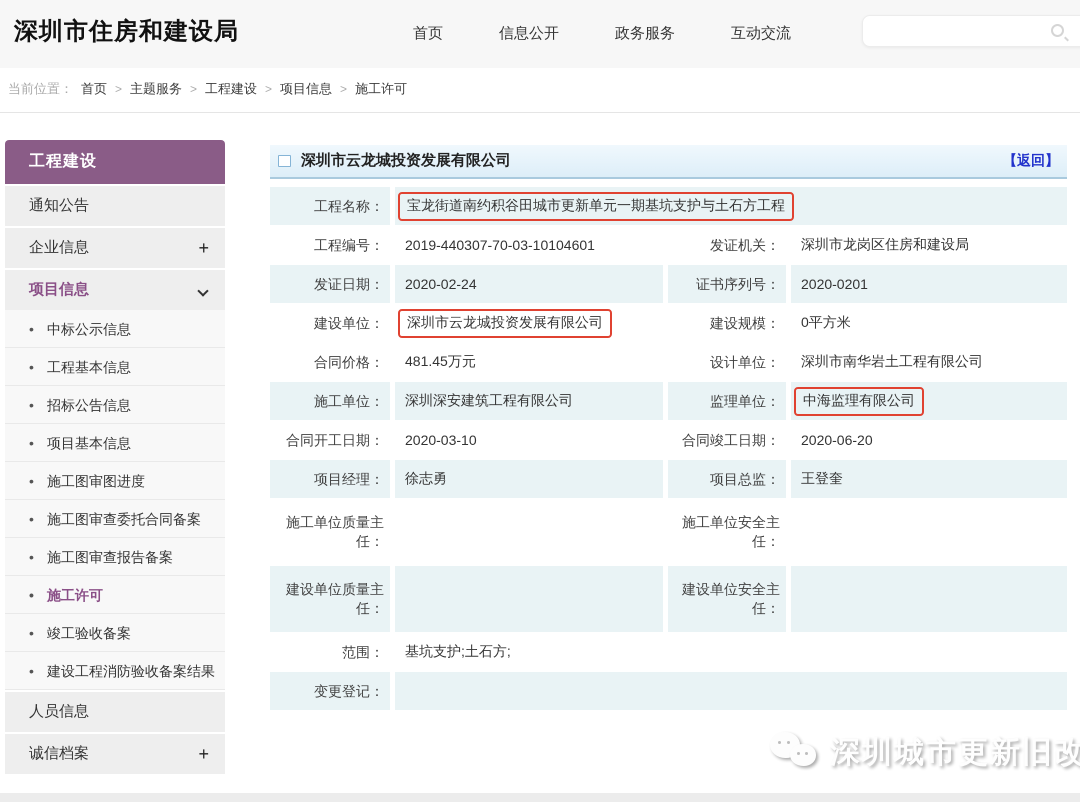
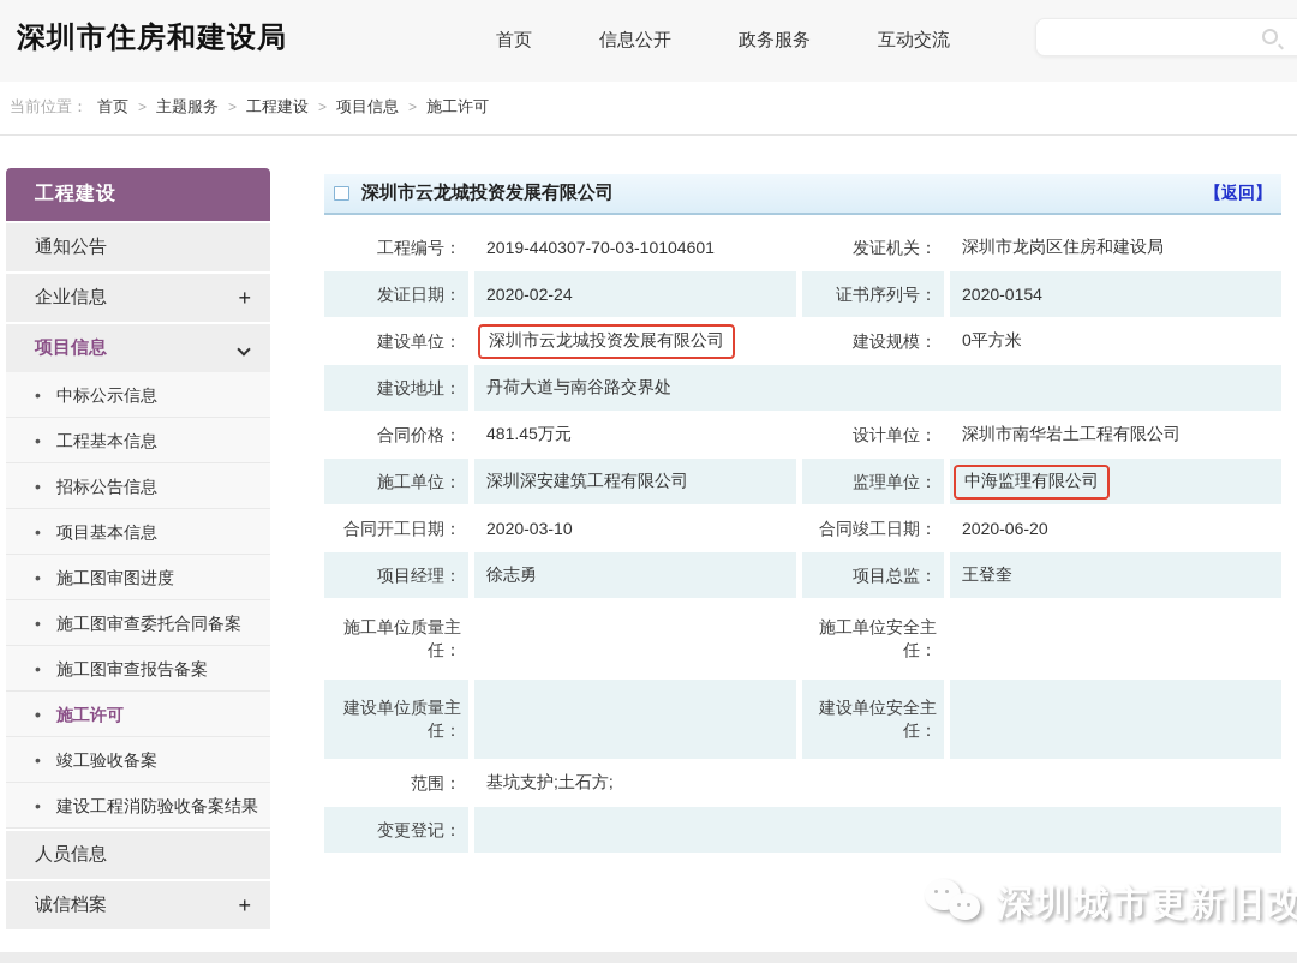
  深圳市住房和建设局
  首页
  信息公开
  政务服务
  互动交流
  当前位置：
  首页
  >
  主题服务
  >
  工程建设
  >
  项目信息
  >
  施工许可
  工程建设
  通知公告
  企业信息
  +
  项目信息
  •
  中标公示信息
  •
  工程基本信息
  •
  招标公告信息
  •
  项目基本信息
  •
  施工图审图进度
  •
  施工图审查委托合同备案
  •
  施工图审查报告备案
  •
  施工许可
  •
  竣工验收备案
  •
  建设工程消防验收备案结果
  人员信息
  诚信档案
  +
  深圳市云龙城投资发展有限公司
  【返回】
- 工程名称：
- 宝龙街道南约积谷田城市更新单元一期基坑支护与土石方工程
  工程编号：
  2019-440307-70-03-10104601
  发证机关：
  深圳市龙岗区住房和建设局
  发证日期：
  2020-02-24
  证书序列号：
- 2020-0201
+ 2020-0154
  建设单位：
  深圳市云龙城投资发展有限公司
  建设规模：
  0平方米
+ 建设地址：
+ 丹荷大道与南谷路交界处
  合同价格：
  481.45万元
  设计单位：
  深圳市南华岩土工程有限公司
  施工单位：
  深圳深安建筑工程有限公司
  监理单位：
  中海监理有限公司
  合同开工日期：
  2020-03-10
  合同竣工日期：
  2020-06-20
  项目经理：
  徐志勇
  项目总监：
  王登奎
  施工单位质量主任：
  施工单位安全主任：
  建设单位质量主任：
  建设单位安全主任：
  范围：
  基坑支护;土石方;
  变更登记：
  深圳城市更新旧改
